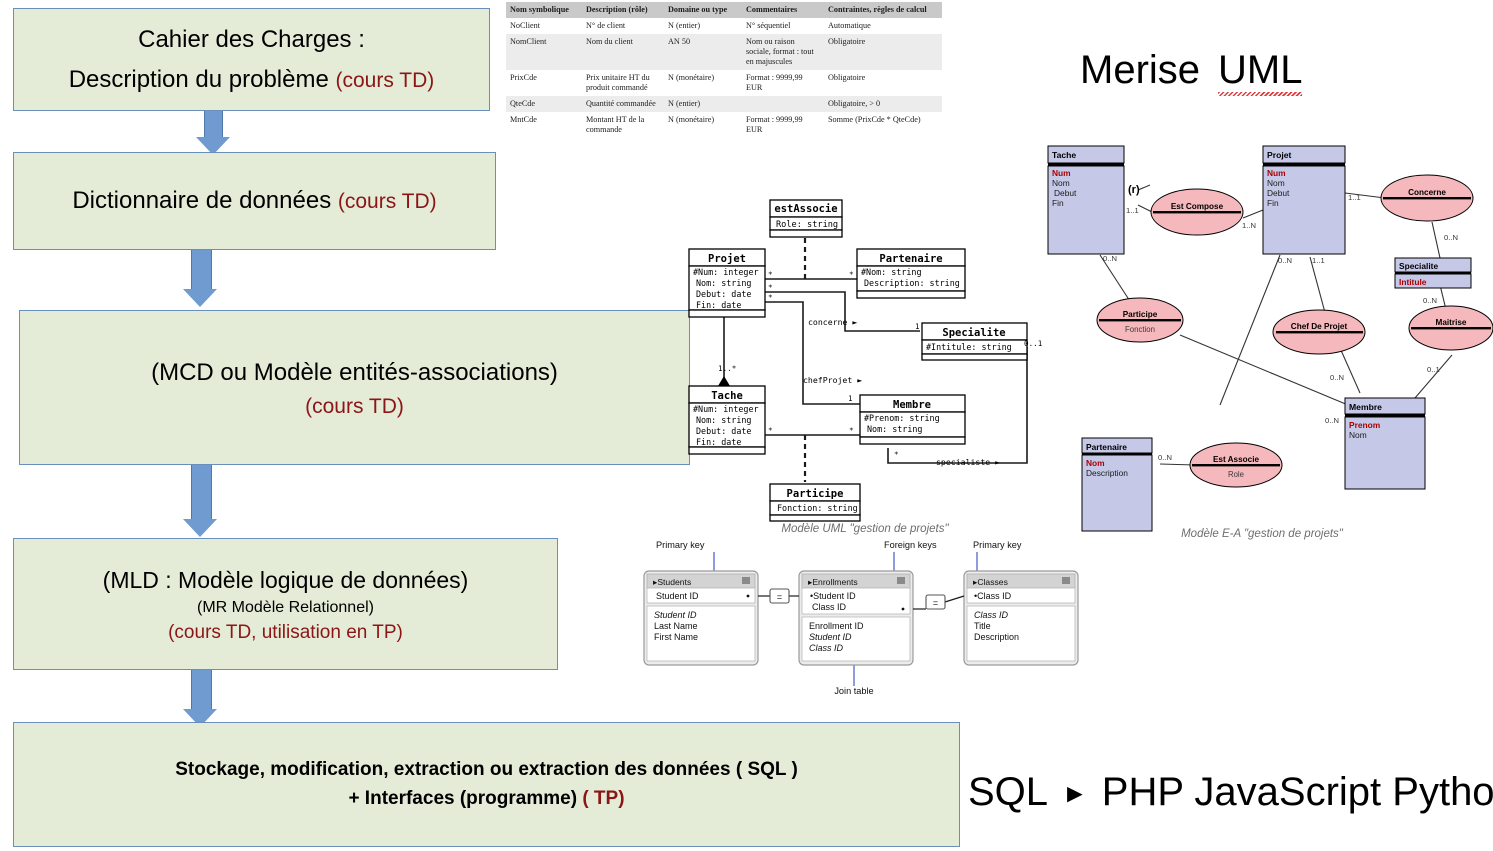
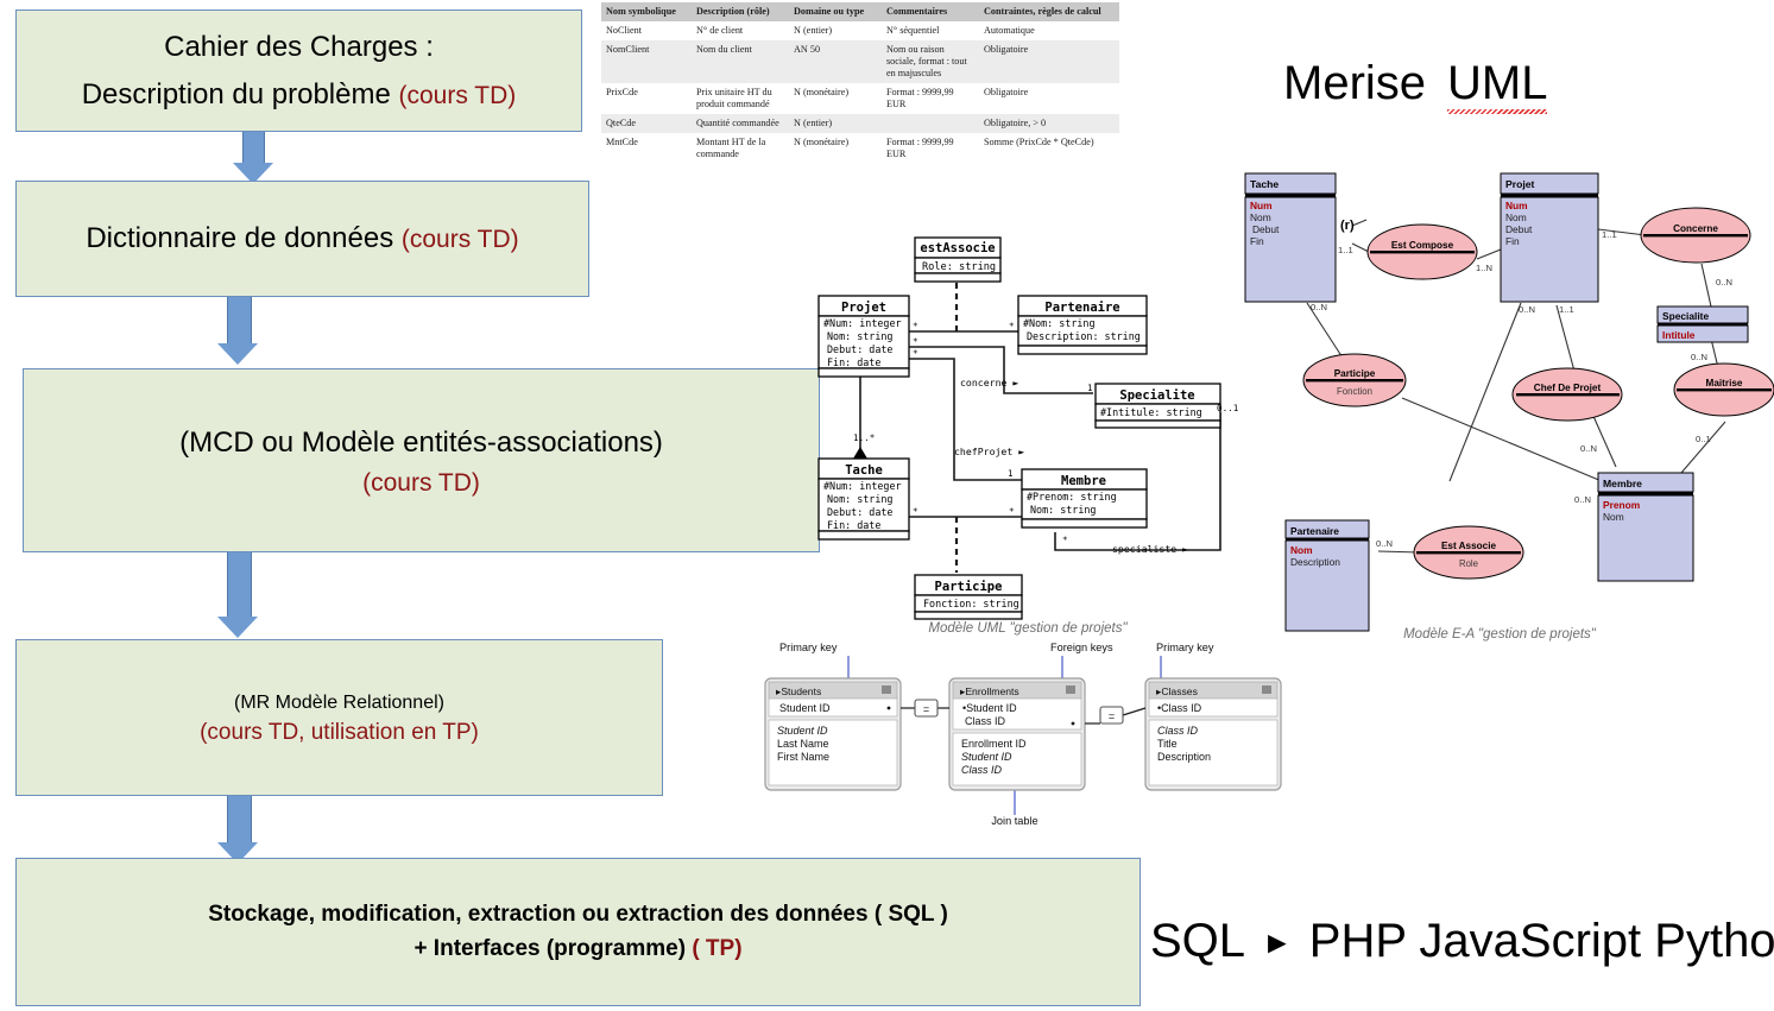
  Cahier des Charges :
  Description du problème (cours TD)
  Dictionnaire de données (cours TD)
  (MCD ou Modèle entités-associations)
  (cours TD)
- (MLD : Modèle logique de données)
  (MR Modèle Relationnel)
  (cours TD, utilisation en TP)
  Stockage, modification, extraction ou extraction des données ( SQL )
  + Interfaces (programme) ( TP)
  Nom symbolique	Description (rôle)	Domaine ou type	Commentaires	Contraintes, règles de calcul
  NoClient	N° de client	N (entier)	N° séquentiel	Automatique
  NomClient	Nom du client	AN 50	Nom ou raison sociale, format : tout en majuscules	Obligatoire
  PrixCde	Prix unitaire HT du produit commandé	N (monétaire)	Format : 9999,99 EUR	Obligatoire
  QteCde	Quantité commandée	N (entier)		Obligatoire, > 0
  MntCde	Montant HT de la commande	N (monétaire)	Format : 9999,99 EUR	Somme (PrixCde * QteCde)
  Merise UML
  estAssocie
  Role: string
  Projet
  #Num: integer
  Nom: string
  Debut: date
  Fin: date
  Partenaire
  #Nom: string
  Description: string
  Specialite
  #Intitule: string
  Tache
  #Num: integer
  Nom: string
  Debut: date
  Fin: date
  Membre
  #Prenom: string
  Nom: string
  Participe
  Fonction: string
  *
  *
  *
  *
  *
  *
  1
  1
  0..1
  1..*
  *
  concerne ►
  chefProjet ►
  specialiste ►
  Modèle UML "gestion de projets"
  Tache
  Num
  Nom
  Debut
  Fin
  (r)
  1..1
  0..N
  Est Compose
  1..N
  Projet
  Num
  Nom
  Debut
  Fin
  1..1
  0..N
  1..1
  Concerne
  0..N
  Specialite
  Intitule
  0..N
  Maitrise
  0..1
  Participe
  Fonction
  Chef De Projet
  0..N
  Membre
  Prenom
  Nom
  0..N
  Partenaire
  Nom
  Description
  0..N
  Est Associe
  Role
  Modèle E-A "gestion de projets"
  Primary key
  Foreign keys
  Primary key
  Join table
  ▸Students
  Student ID
  Student ID
  Last Name
  First Name
  ▸Enrollments
  •Student ID
  Class ID
  Enrollment ID
  Student ID
  Class ID
  ▸Classes
  •Class ID
  Class ID
  Title
  Description
  =
  =
  SQL
  ►
  PHP JavaScript Pytho
